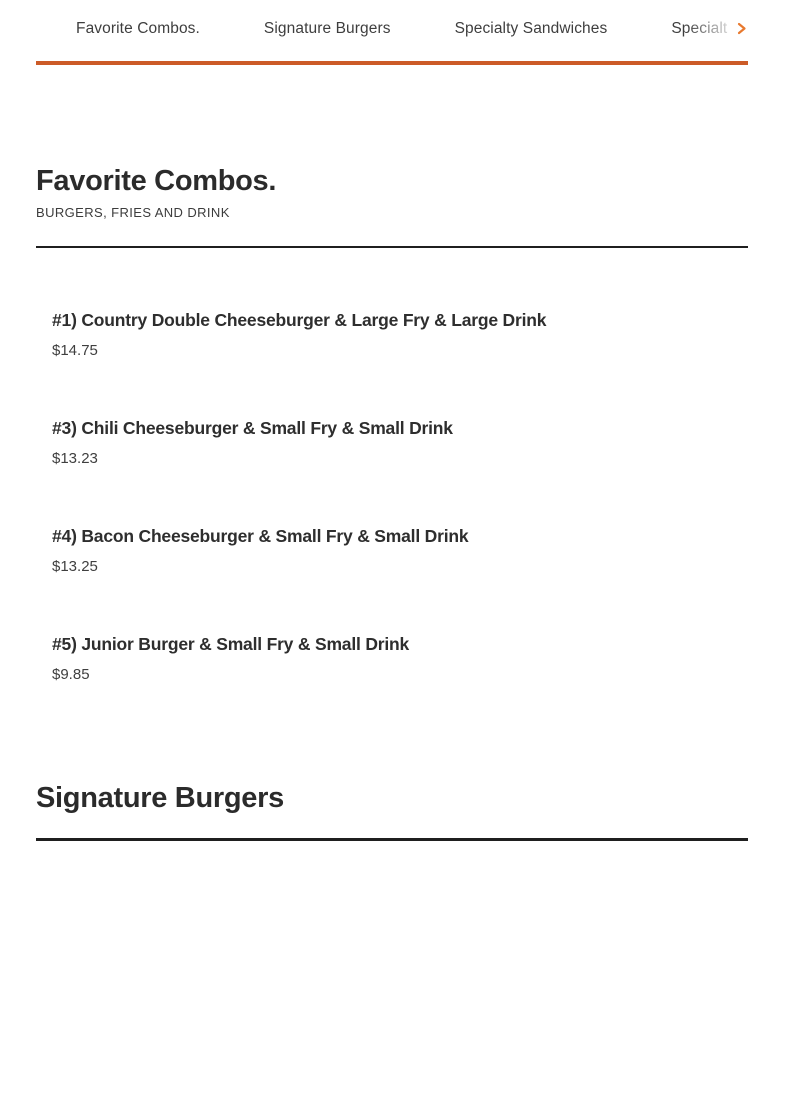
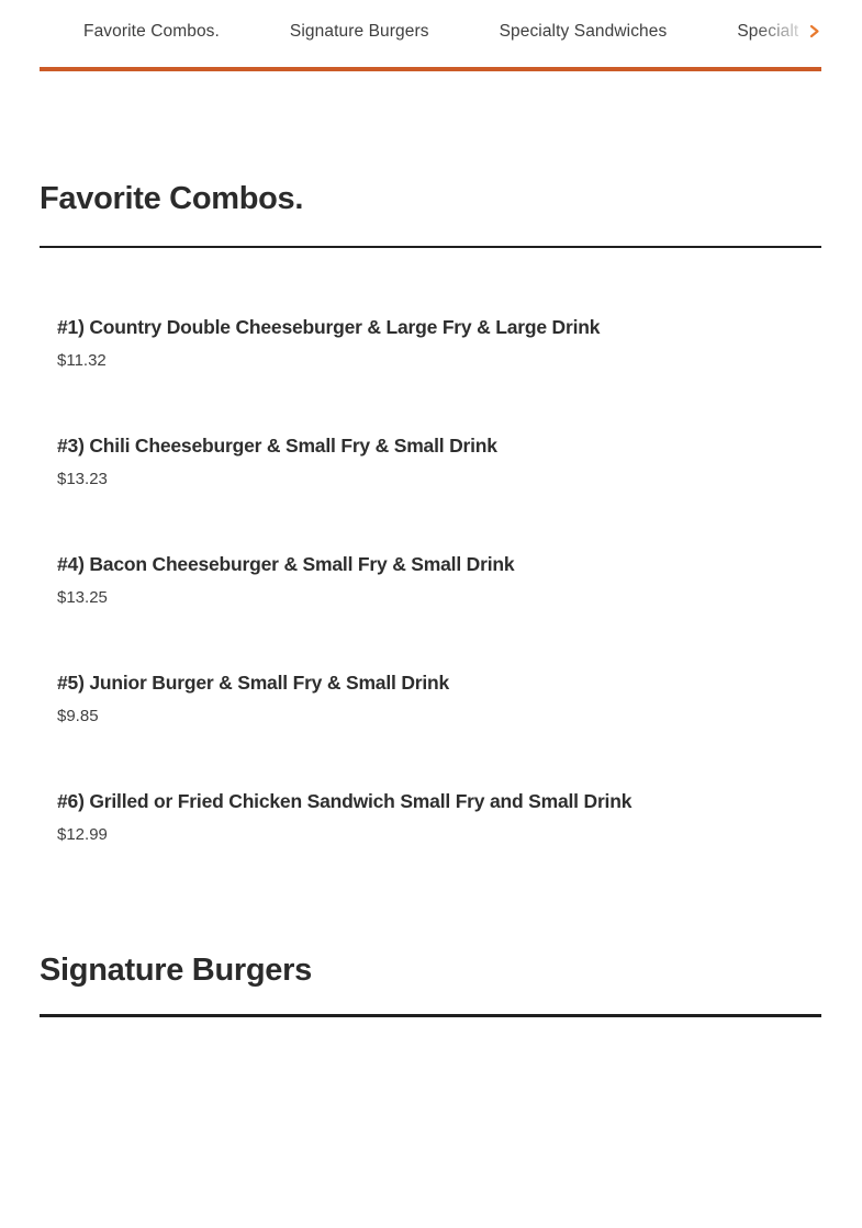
  Favorite Combos.
  Signature Burgers
  Specialty Sandwiches
  Favorite Combos.
- BURGERS, FRIES AND DRINK
  #1) Country Double Cheeseburger & Large Fry & Large Drink
- $14.75
+ $11.32
  #3) Chili Cheeseburger & Small Fry & Small Drink
  $13.23
  #4) Bacon Cheeseburger & Small Fry & Small Drink
  $13.25
  #5) Junior Burger & Small Fry & Small Drink
  $9.85
+ #6) Grilled or Fried Chicken Sandwich Small Fry and Small Drink
+ $12.99
  Signature Burgers
